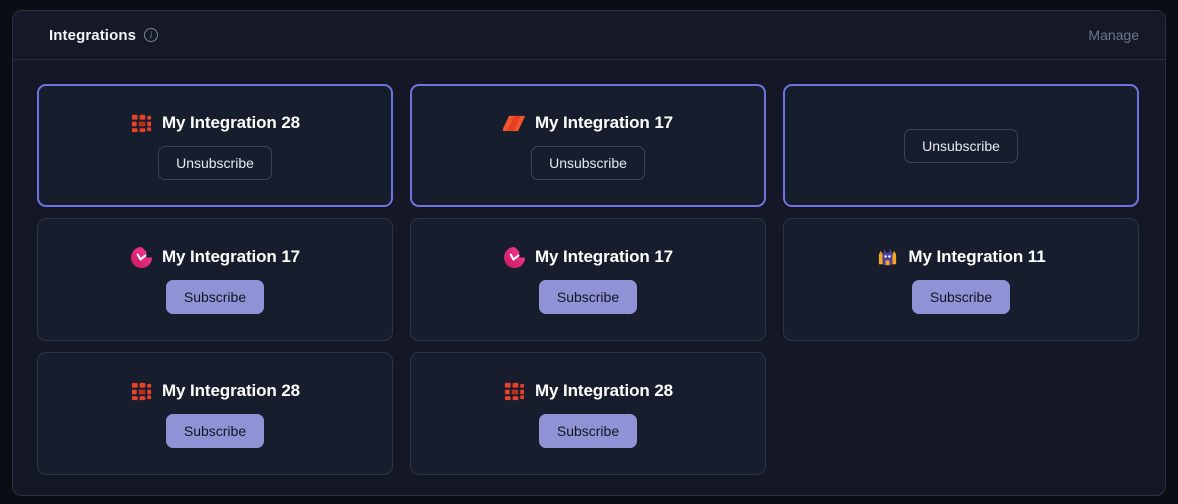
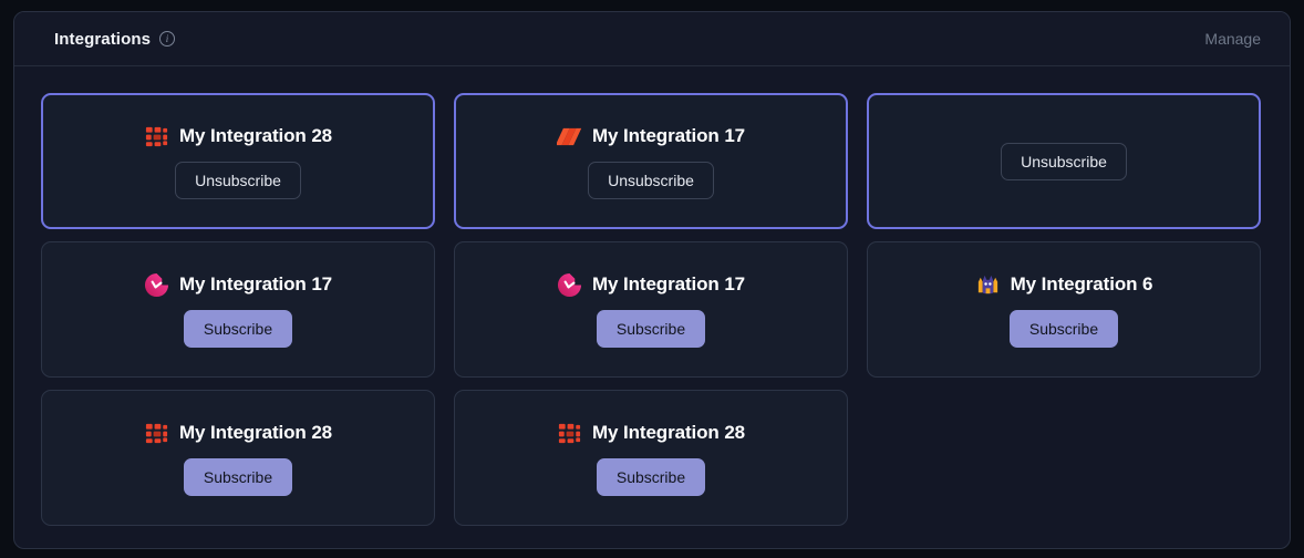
  Integrations
  i
  Manage
  My Integration 28
  Unsubscribe
  My Integration 17
  Unsubscribe
  Unsubscribe
  My Integration 17
  Subscribe
  My Integration 17
  Subscribe
- My Integration 11
+ My Integration 6
  Subscribe
  My Integration 28
  Subscribe
  My Integration 28
  Subscribe
